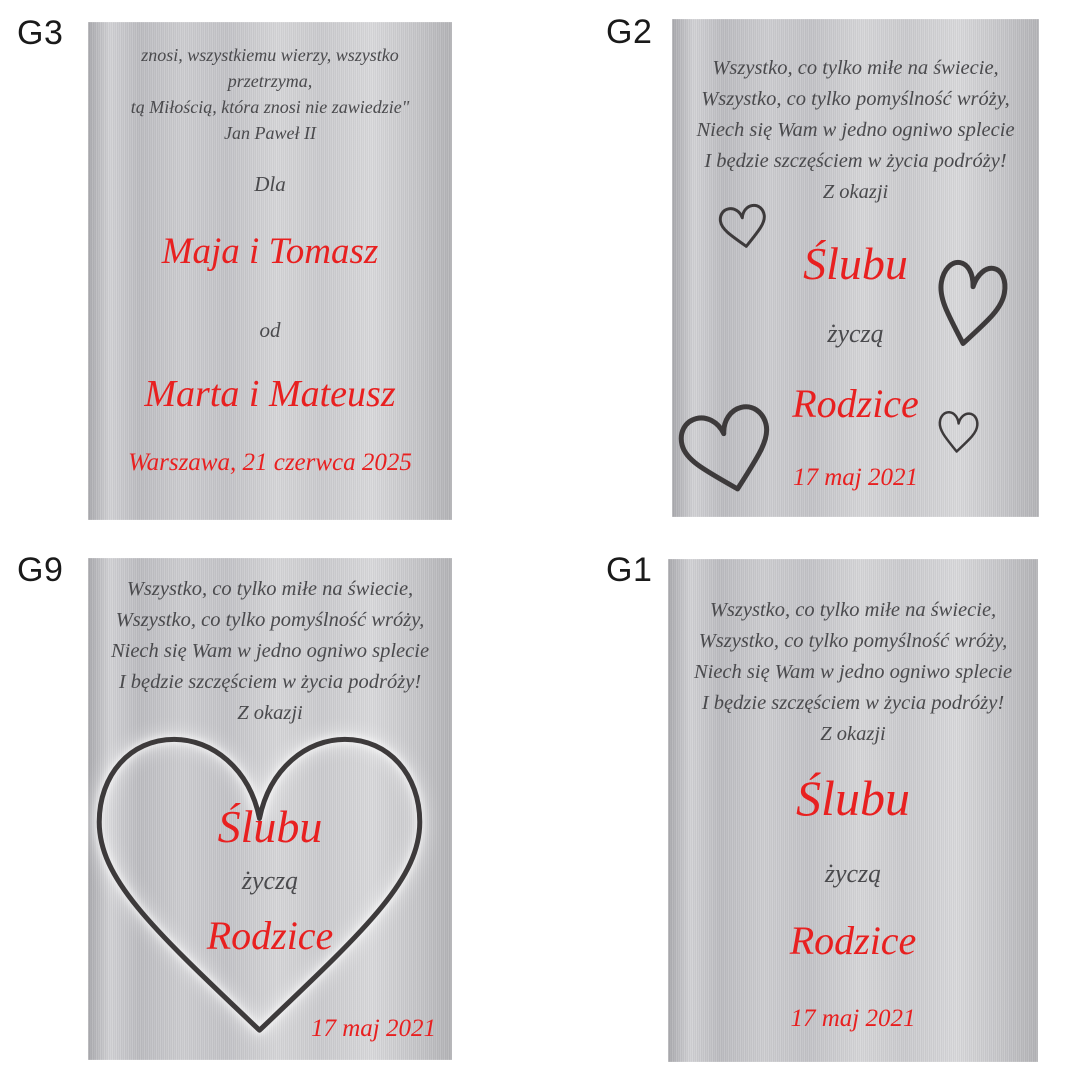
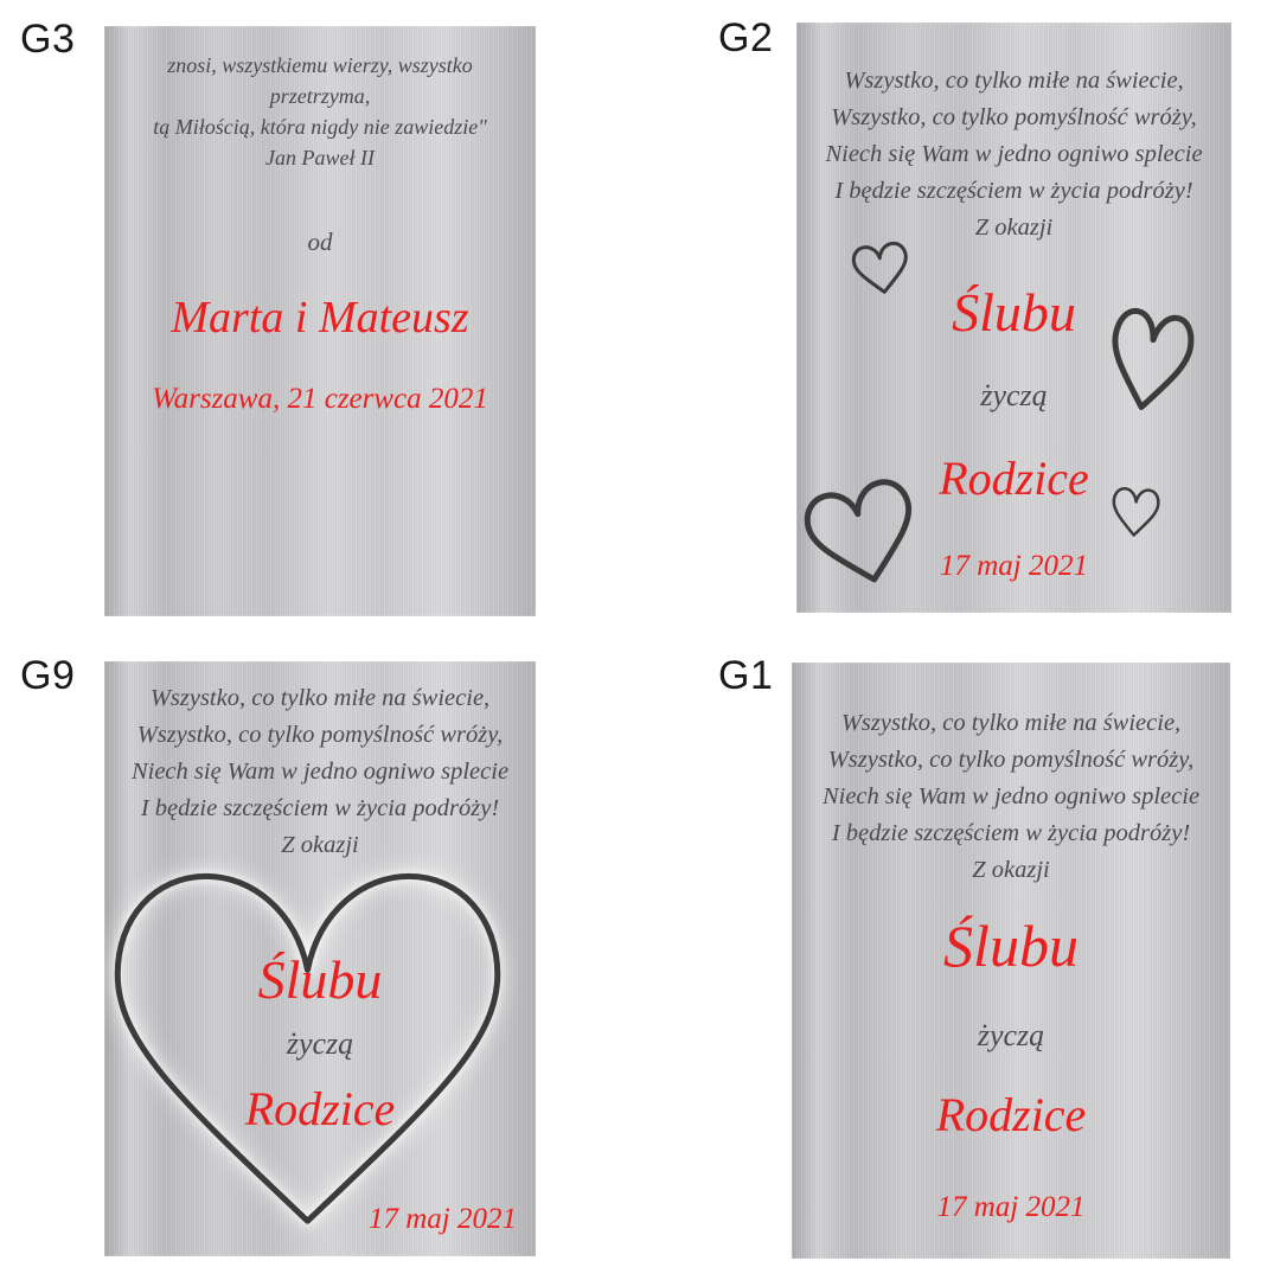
  G3
  znosi, wszystkiemu wierzy, wszystko
  przetrzyma,
- tą Miłością, która znosi nie zawiedzie"
+ tą Miłością, która nigdy nie zawiedzie"
  Jan Paweł II
- Dla
- Maja i Tomasz
  od
  Marta i Mateusz
- Warszawa, 21 czerwca 2025
+ Warszawa, 21 czerwca 2021
  G2
  Wszystko, co tylko miłe na świecie,
  Wszystko, co tylko pomyślność wróży,
  Niech się Wam w jedno ogniwo splecie
  I będzie szczęściem w życia podróży!
  Z okazji
  Ślubu
  życzą
  Rodzice
  17 maj 2021
  G9
  Wszystko, co tylko miłe na świecie,
  Wszystko, co tylko pomyślność wróży,
  Niech się Wam w jedno ogniwo splecie
  I będzie szczęściem w życia podróży!
  Z okazji
  Ślubu
  życzą
  Rodzice
  17 maj 2021
  G1
  Wszystko, co tylko miłe na świecie,
  Wszystko, co tylko pomyślność wróży,
  Niech się Wam w jedno ogniwo splecie
  I będzie szczęściem w życia podróży!
  Z okazji
  Ślubu
  życzą
  Rodzice
  17 maj 2021
